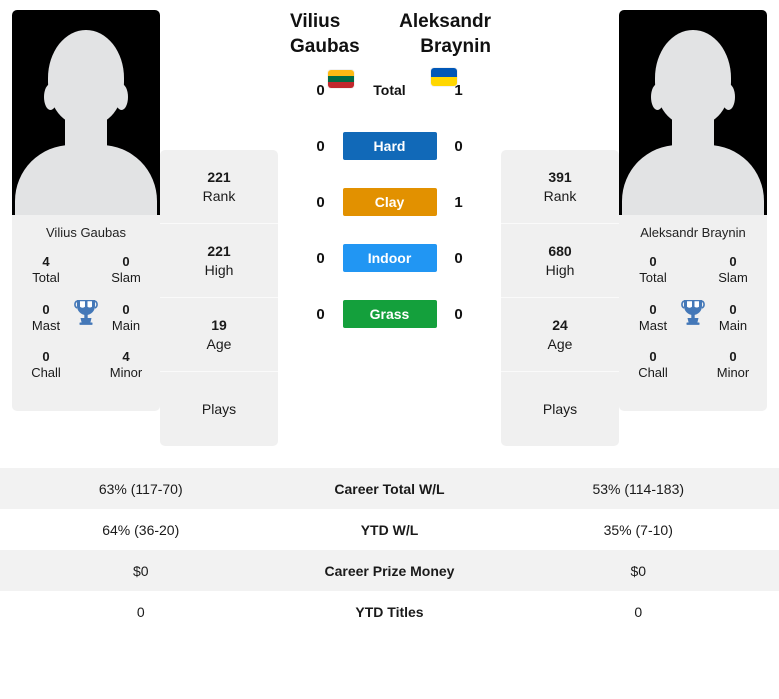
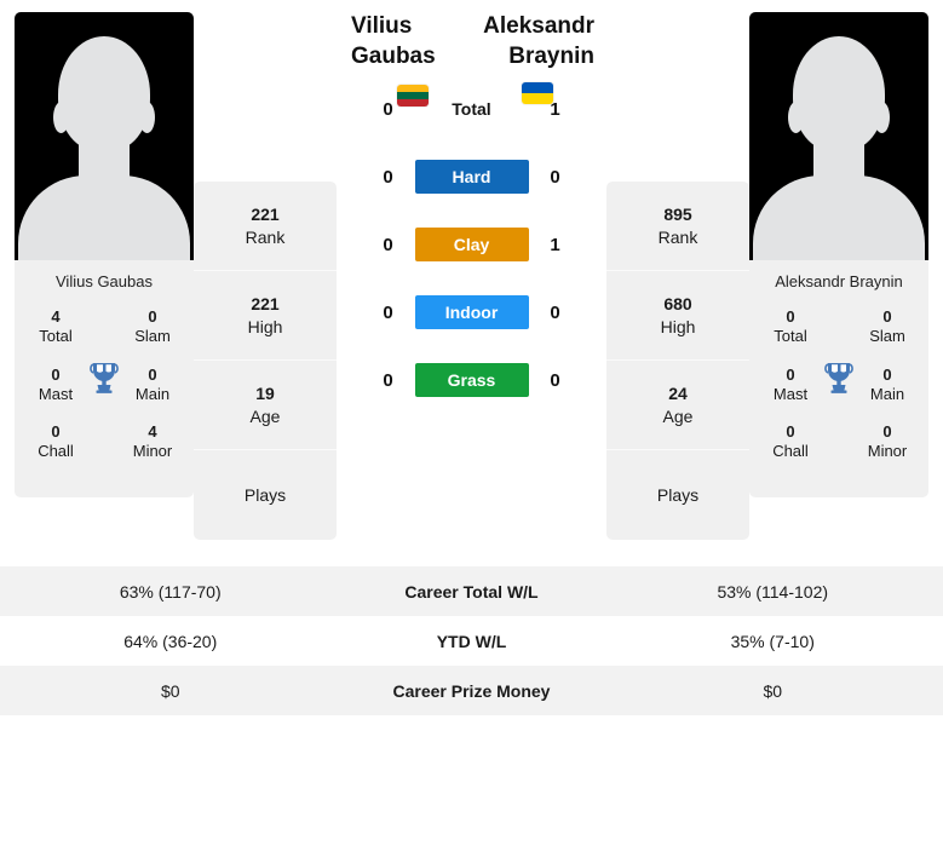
  Vilius Gaubas
  4
  Total
  0
  Slam
  0
  Mast
  0
  Main
  0
  Chall
  4
  Minor
  221
  Rank
  221
  High
  19
  Age
  Plays
  Vilius Gaubas
  Aleksandr Braynin
  0
  Total
  1
  0
  Hard
  0
  0
  Clay
  1
  0
  Indoor
  0
  0
  Grass
  0
- 391
+ 895
  Rank
  680
  High
  24
  Age
  Plays
  Aleksandr Braynin
  0
  Total
  0
  Slam
  0
  Mast
  0
  Main
  0
  Chall
  0
  Minor
- 63% (117-70)	Career Total W/L	53% (114-183)
+ 63% (117-70)	Career Total W/L	53% (114-102)
  64% (36-20)	YTD W/L	35% (7-10)
  $0	Career Prize Money	$0
- 0	YTD Titles	0
